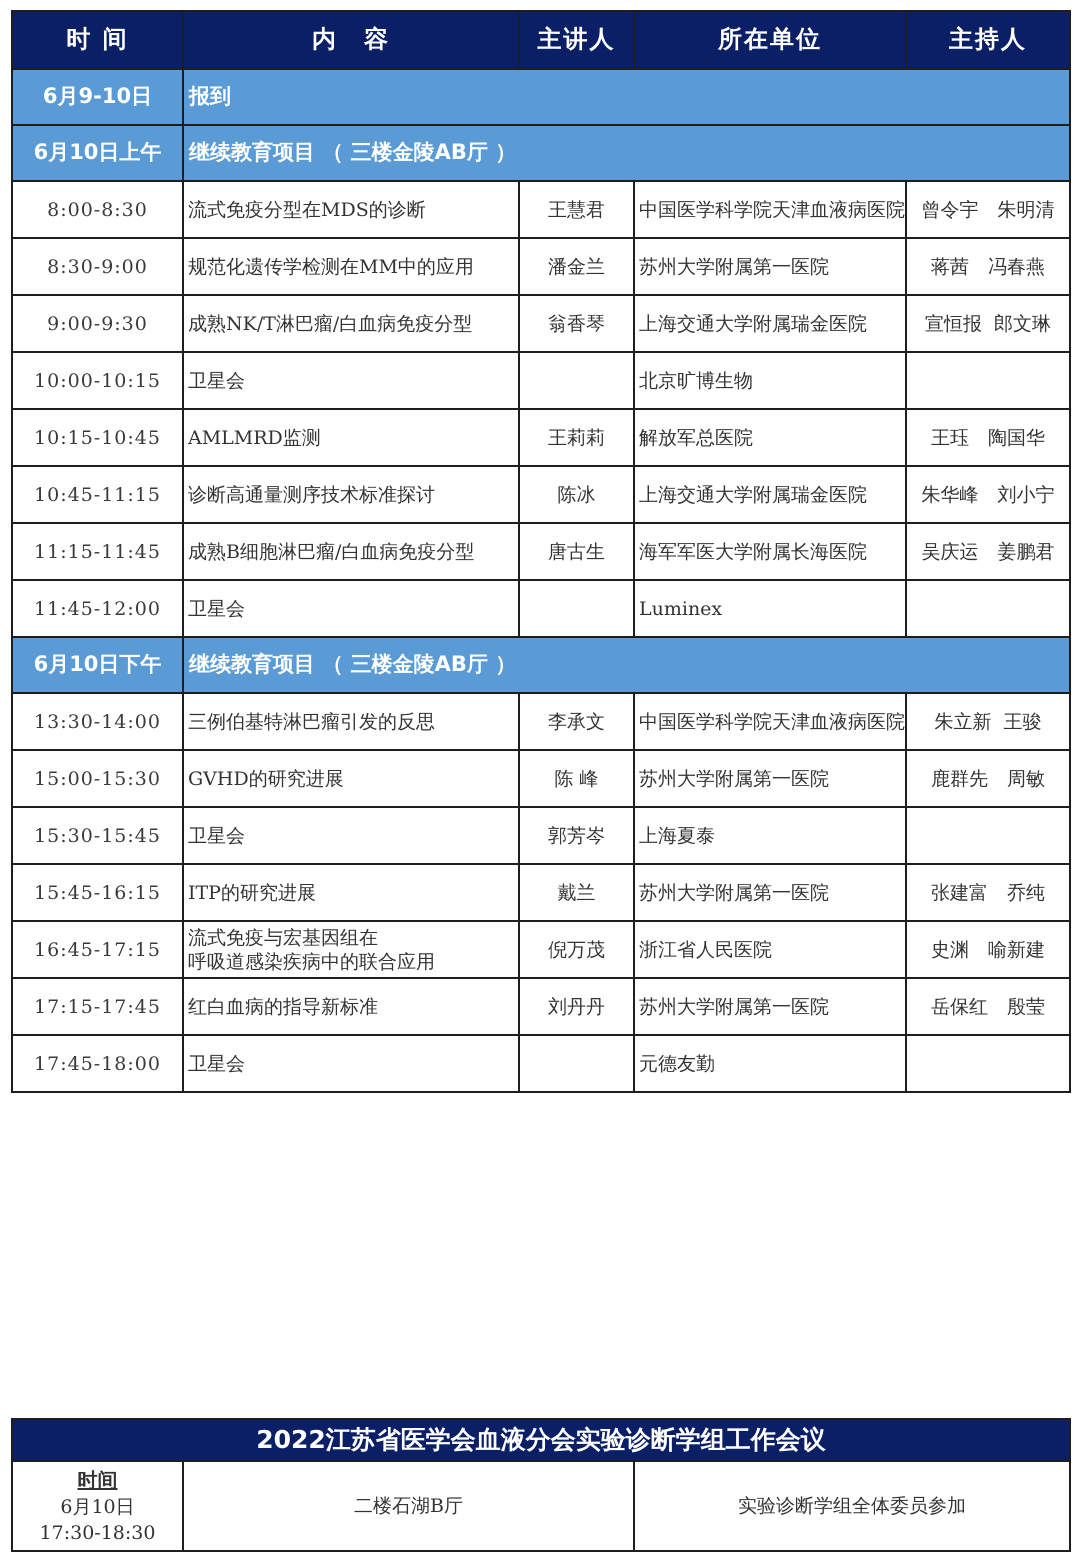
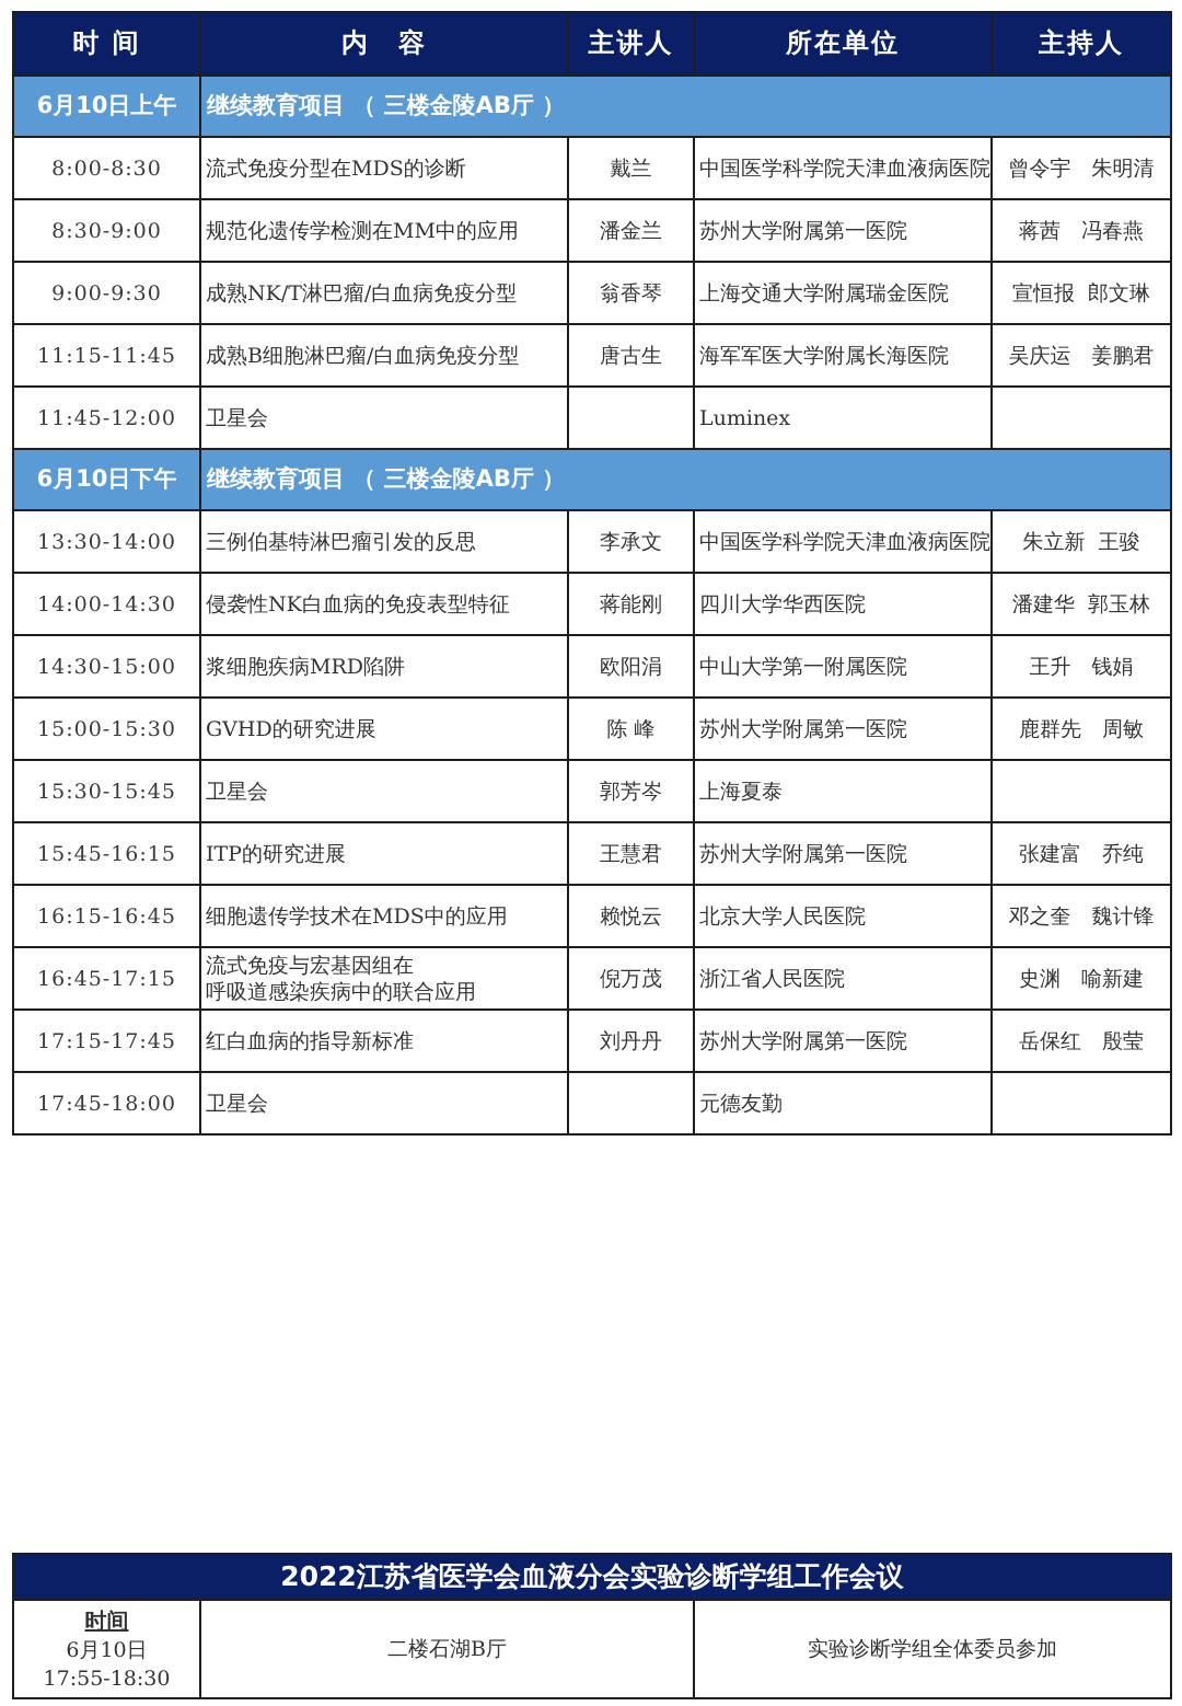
  时 间	内 容	主讲人	所在单位	主持人
- 6月9-10日	报到
  6月10日上午	继续教育项目 （ 三楼金陵AB厅 ）
- 8:00-8:30	流式免疫分型在MDS的诊断	王慧君	中国医学科学院天津血液病医院	曾令宇 朱明清
+ 8:00-8:30	流式免疫分型在MDS的诊断	戴兰	中国医学科学院天津血液病医院	曾令宇 朱明清
  8:30-9:00	规范化遗传学检测在MM中的应用	潘金兰	苏州大学附属第一医院	蒋茜 冯春燕
  9:00-9:30	成熟NK/T淋巴瘤/白血病免疫分型	翁香琴	上海交通大学附属瑞金医院	宣恒报 郎文琳
- 10:00-10:15	卫星会		北京旷博生物
- 10:15-10:45	AMLMRD监测	王莉莉	解放军总医院	王珏 陶国华
- 10:45-11:15	诊断高通量测序技术标准探讨	陈冰	上海交通大学附属瑞金医院	朱华峰 刘小宁
  11:15-11:45	成熟B细胞淋巴瘤/白血病免疫分型	唐古生	海军军医大学附属长海医院	吴庆运 姜鹏君
  11:45-12:00	卫星会		Luminex
  6月10日下午	继续教育项目 （ 三楼金陵AB厅 ）
  13:30-14:00	三例伯基特淋巴瘤引发的反思	李承文	中国医学科学院天津血液病医院	朱立新 王骏
+ 14:00-14:30	侵袭性NK白血病的免疫表型特征	蒋能刚	四川大学华西医院	潘建华 郭玉林
+ 14:30-15:00	浆细胞疾病MRD陷阱	欧阳涓	中山大学第一附属医院	王升 钱娟
  15:00-15:30	GVHD的研究进展	陈 峰	苏州大学附属第一医院	鹿群先 周敏
  15:30-15:45	卫星会	郭芳岑	上海夏泰
- 15:45-16:15	ITP的研究进展	戴兰	苏州大学附属第一医院	张建富 乔纯
+ 15:45-16:15	ITP的研究进展	王慧君	苏州大学附属第一医院	张建富 乔纯
+ 16:15-16:45	细胞遗传学技术在MDS中的应用	赖悦云	北京大学人民医院	邓之奎 魏计锋
  16:45-17:15	流式免疫与宏基因组在 呼吸道感染疾病中的联合应用	倪万茂	浙江省人民医院	史渊 喻新建
  17:15-17:45	红白血病的指导新标准	刘丹丹	苏州大学附属第一医院	岳保红 殷莹
  17:45-18:00	卫星会		元德友勤
  2022江苏省医学会血液分会实验诊断学组工作会议
- 时间 6月10日 17:30-18:30	二楼石湖B厅	实验诊断学组全体委员参加
+ 时间 6月10日 17:55-18:30	二楼石湖B厅	实验诊断学组全体委员参加
